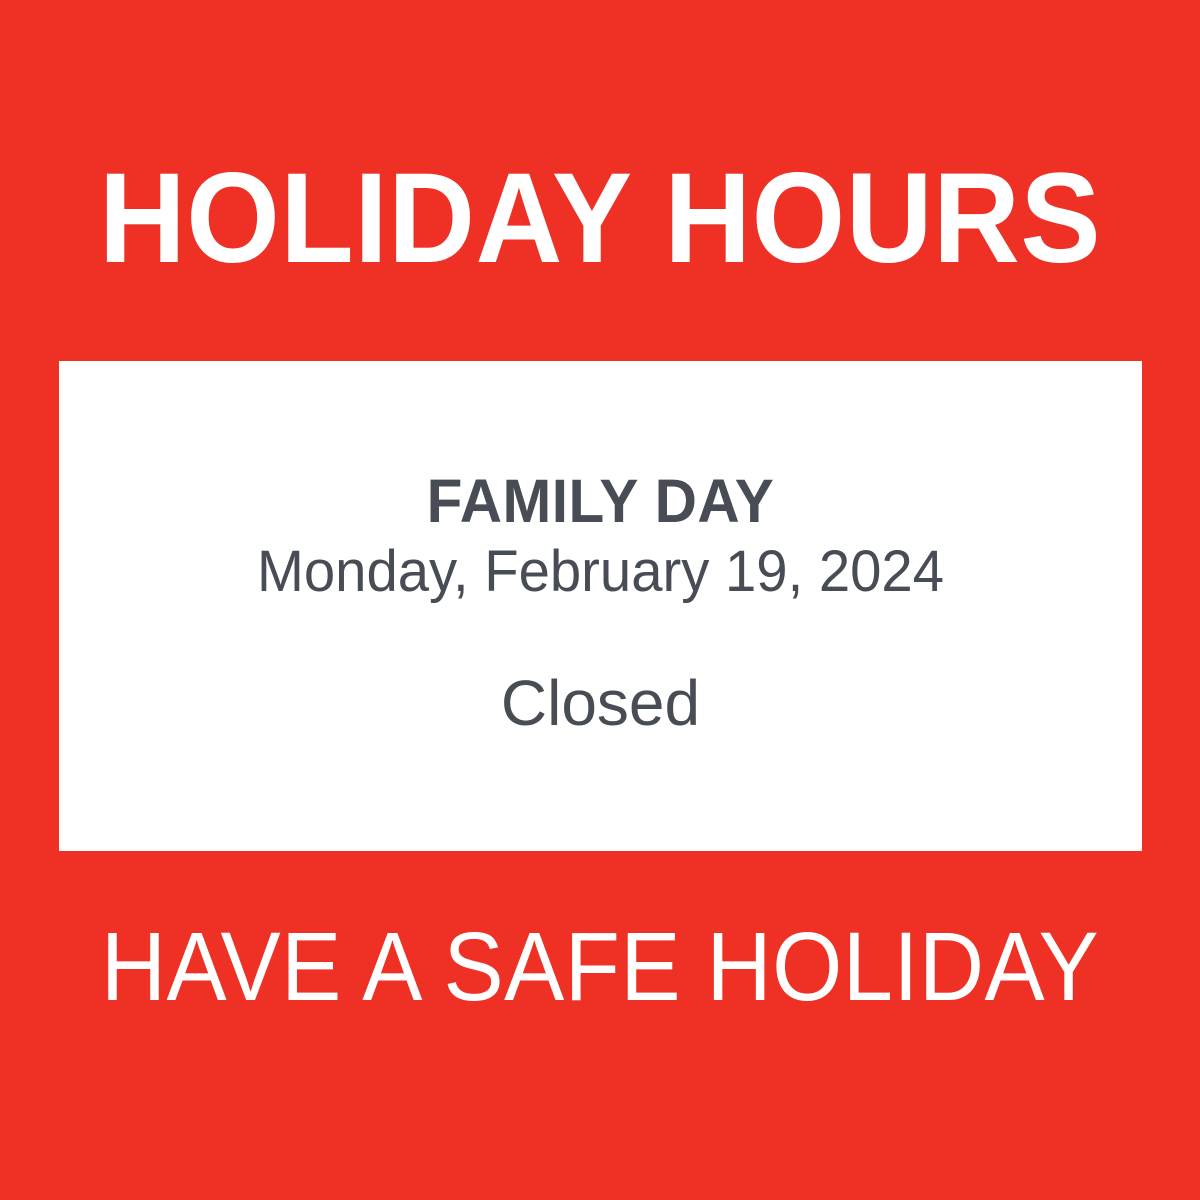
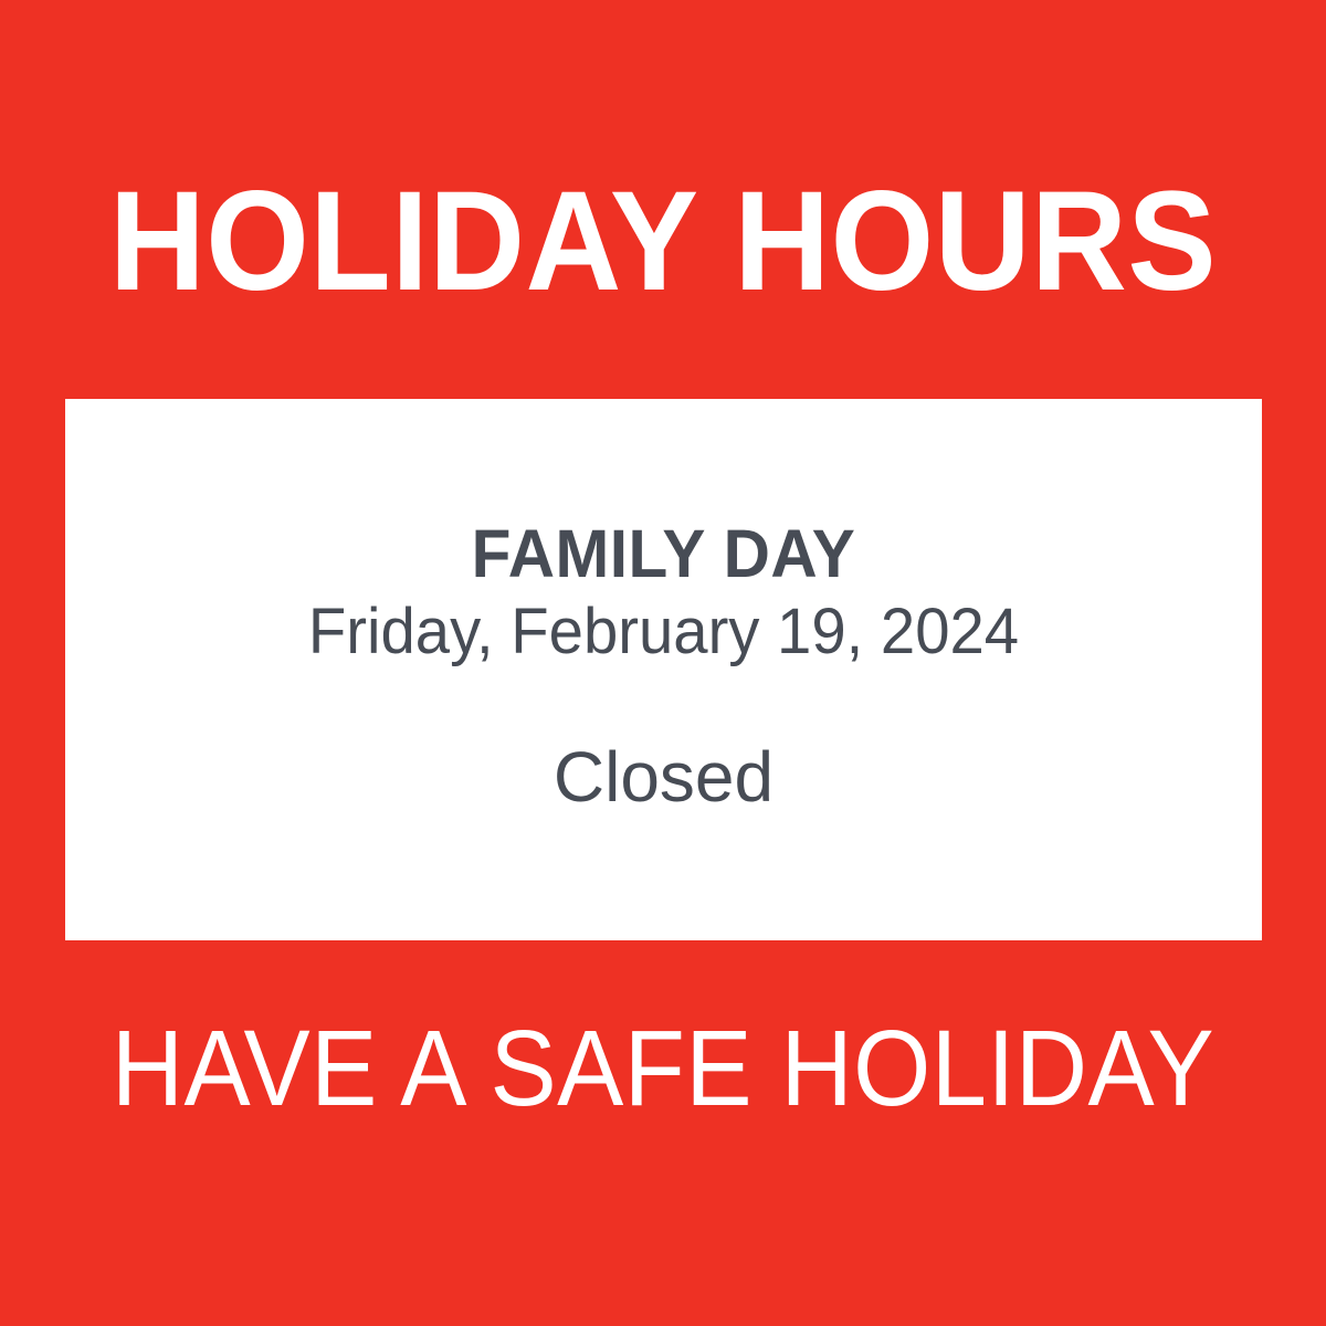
  HOLIDAY HOURS
  FAMILY DAY
- Monday, February 19, 2024
+ Friday, February 19, 2024
  Closed
  HAVE A SAFE HOLIDAY
